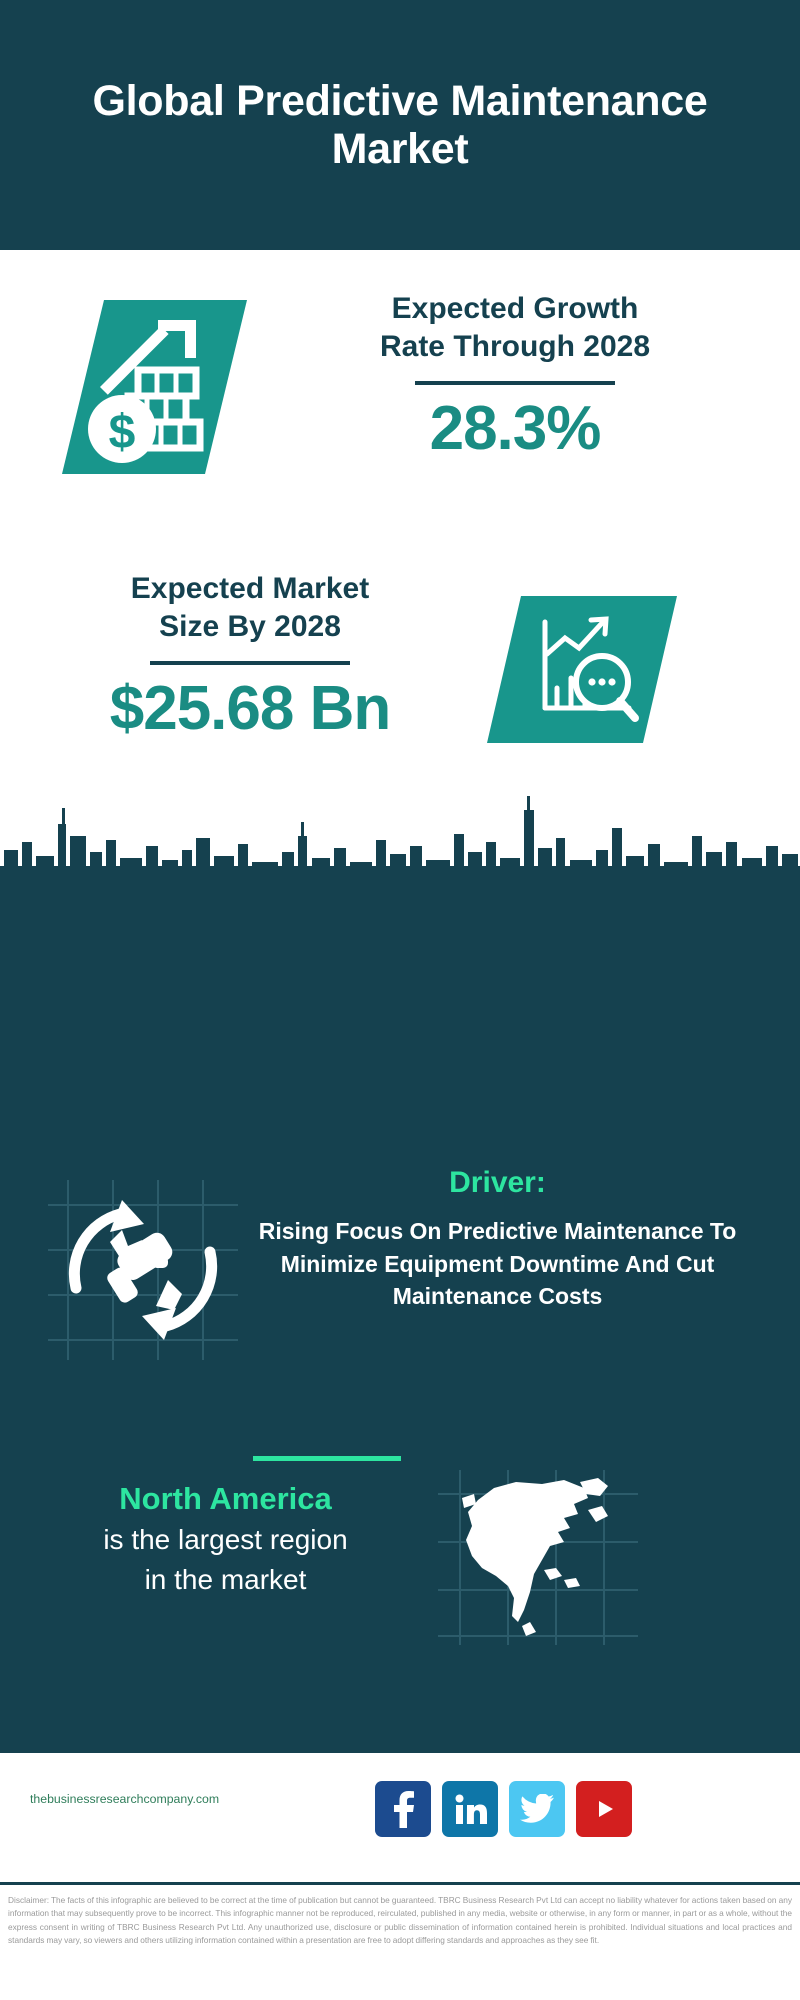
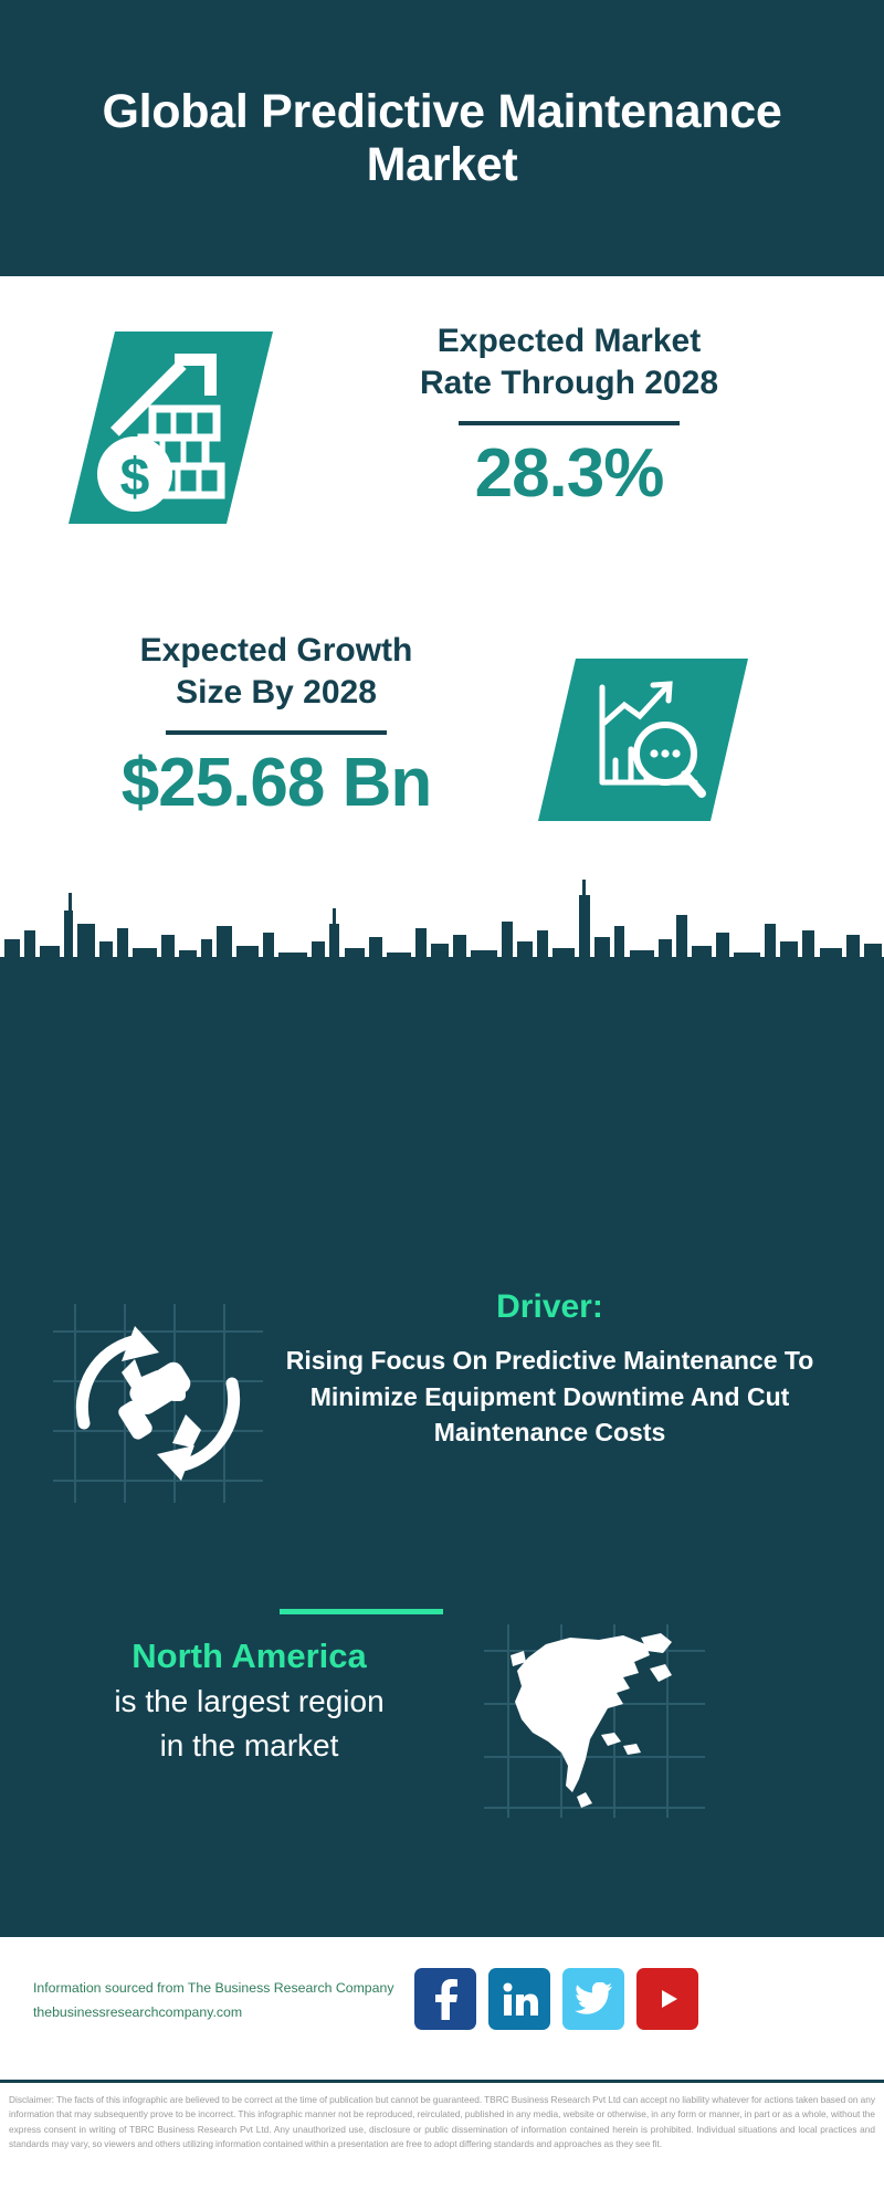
  Global Predictive Maintenance Market
  $
- Expected Growth
+ Expected Market
  Rate Through 2028
  28.3%
- Expected Market
+ Expected Growth
  Size By 2028
  $25.68 Bn
  Driver:
  Rising Focus On Predictive Maintenance To Minimize Equipment Downtime And Cut Maintenance Costs
  North America
  is the largest region
  in the market
+ Information sourced from The Business Research Company
  thebusinessresearchcompany.com
  Disclaimer: The facts of this infographic are believed to be correct at the time of publication but cannot be guaranteed. TBRC Business Research Pvt Ltd can accept no liability whatever for actions taken based on any information that may subsequently prove to be incorrect. This infographic manner not be reproduced, reirculated, published in any media, website or otherwise, in any form or manner, in part or as a whole, without the express consent in writing of TBRC Business Research Pvt Ltd. Any unauthorized use, disclosure or public dissemination of information contained herein is prohibited. Individual situations and local practices and standards may vary, so viewers and others utilizing information contained within a presentation are free to adopt differing standards and approaches as they see fit.
